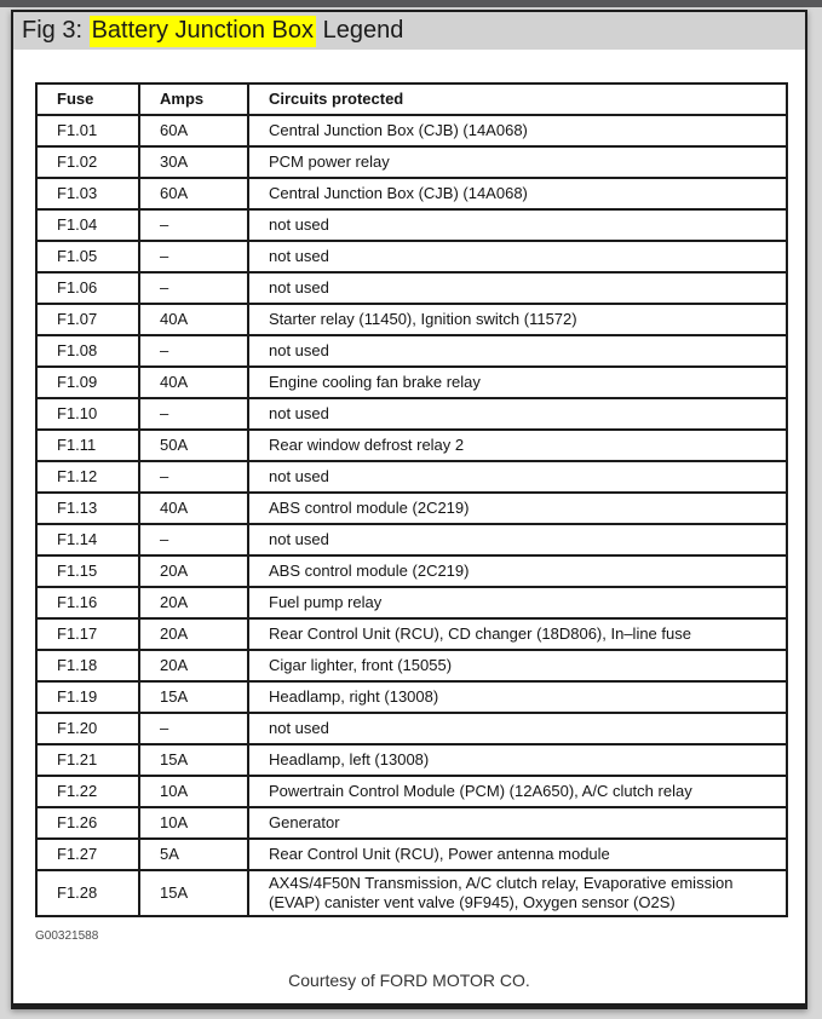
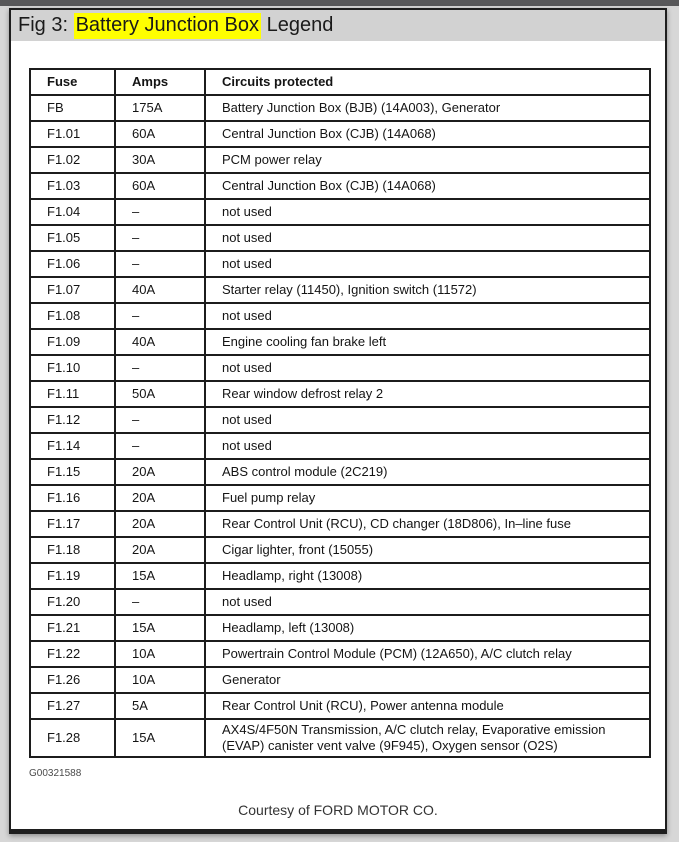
  Fig 3: Battery Junction Box Legend
  Fuse	Amps	Circuits protected
+ FB	175A	Battery Junction Box (BJB) (14A003), Generator
  F1.01	60A	Central Junction Box (CJB) (14A068)
  F1.02	30A	PCM power relay
  F1.03	60A	Central Junction Box (CJB) (14A068)
  F1.04	–	not used
  F1.05	–	not used
  F1.06	–	not used
  F1.07	40A	Starter relay (11450), Ignition switch (11572)
  F1.08	–	not used
- F1.09	40A	Engine cooling fan brake relay
+ F1.09	40A	Engine cooling fan brake left
  F1.10	–	not used
  F1.11	50A	Rear window defrost relay 2
  F1.12	–	not used
- F1.13	40A	ABS control module (2C219)
  F1.14	–	not used
  F1.15	20A	ABS control module (2C219)
  F1.16	20A	Fuel pump relay
  F1.17	20A	Rear Control Unit (RCU), CD changer (18D806), In–line fuse
  F1.18	20A	Cigar lighter, front (15055)
  F1.19	15A	Headlamp, right (13008)
  F1.20	–	not used
  F1.21	15A	Headlamp, left (13008)
  F1.22	10A	Powertrain Control Module (PCM) (12A650), A/C clutch relay
  F1.26	10A	Generator
  F1.27	5A	Rear Control Unit (RCU), Power antenna module
  F1.28	15A	AX4S/4F50N Transmission, A/C clutch relay, Evaporative emission (EVAP) canister vent valve (9F945), Oxygen sensor (O2S)
  G00321588
  Courtesy of FORD MOTOR CO.
